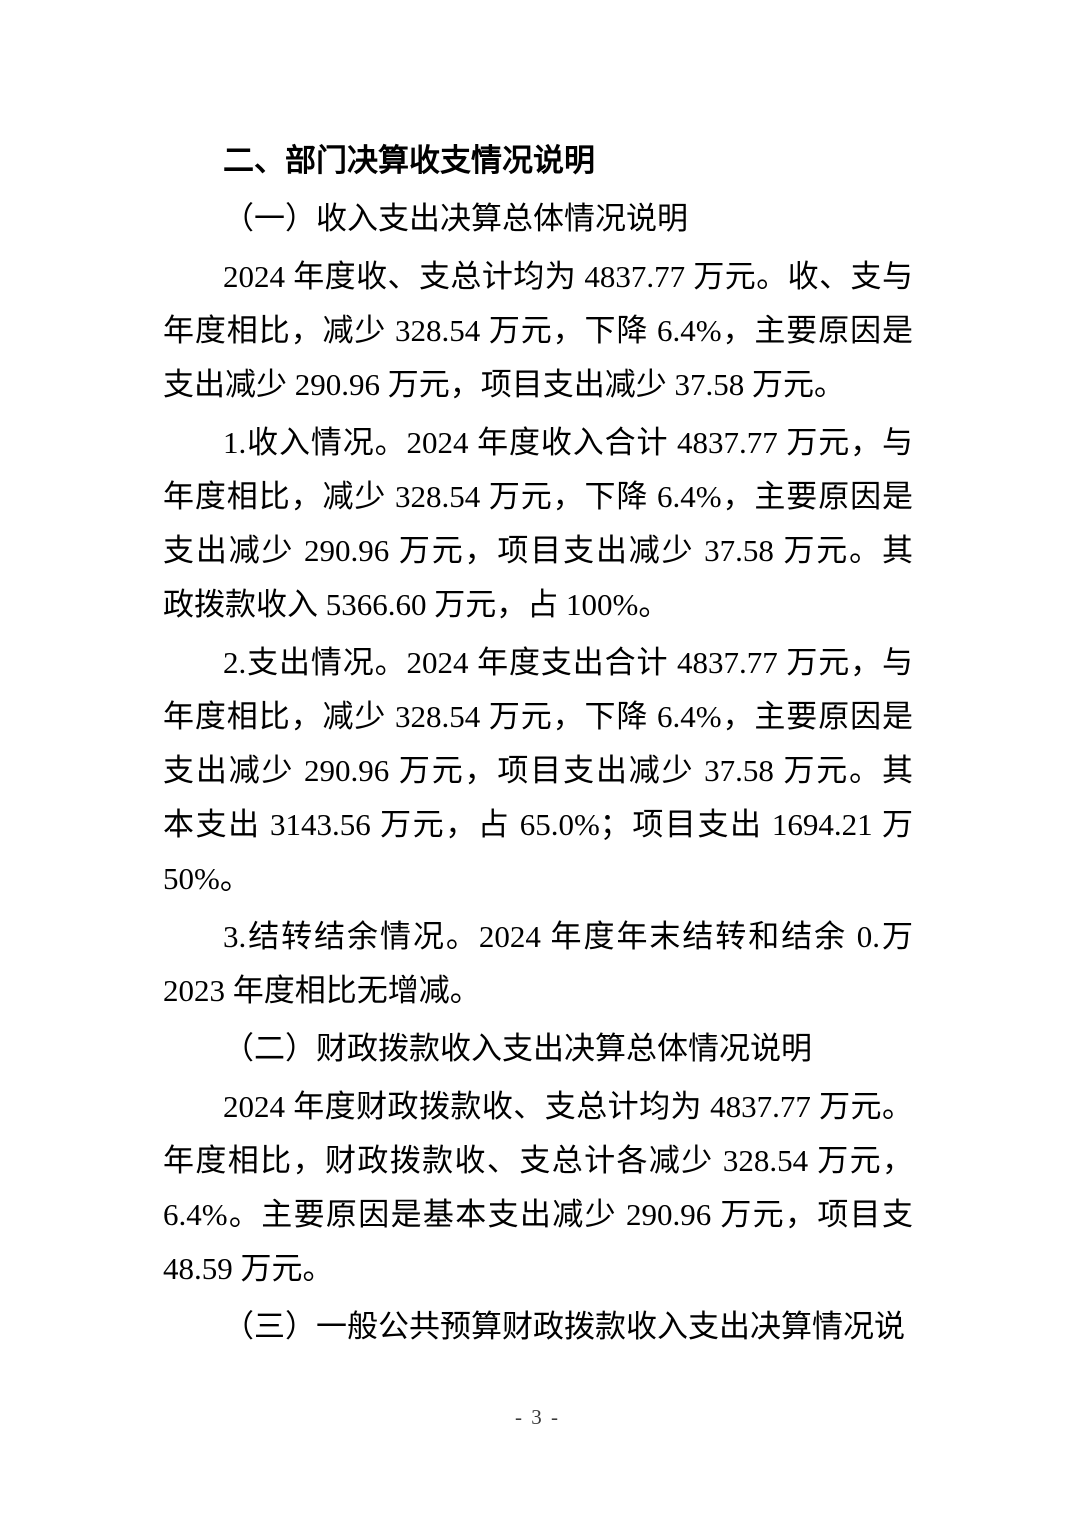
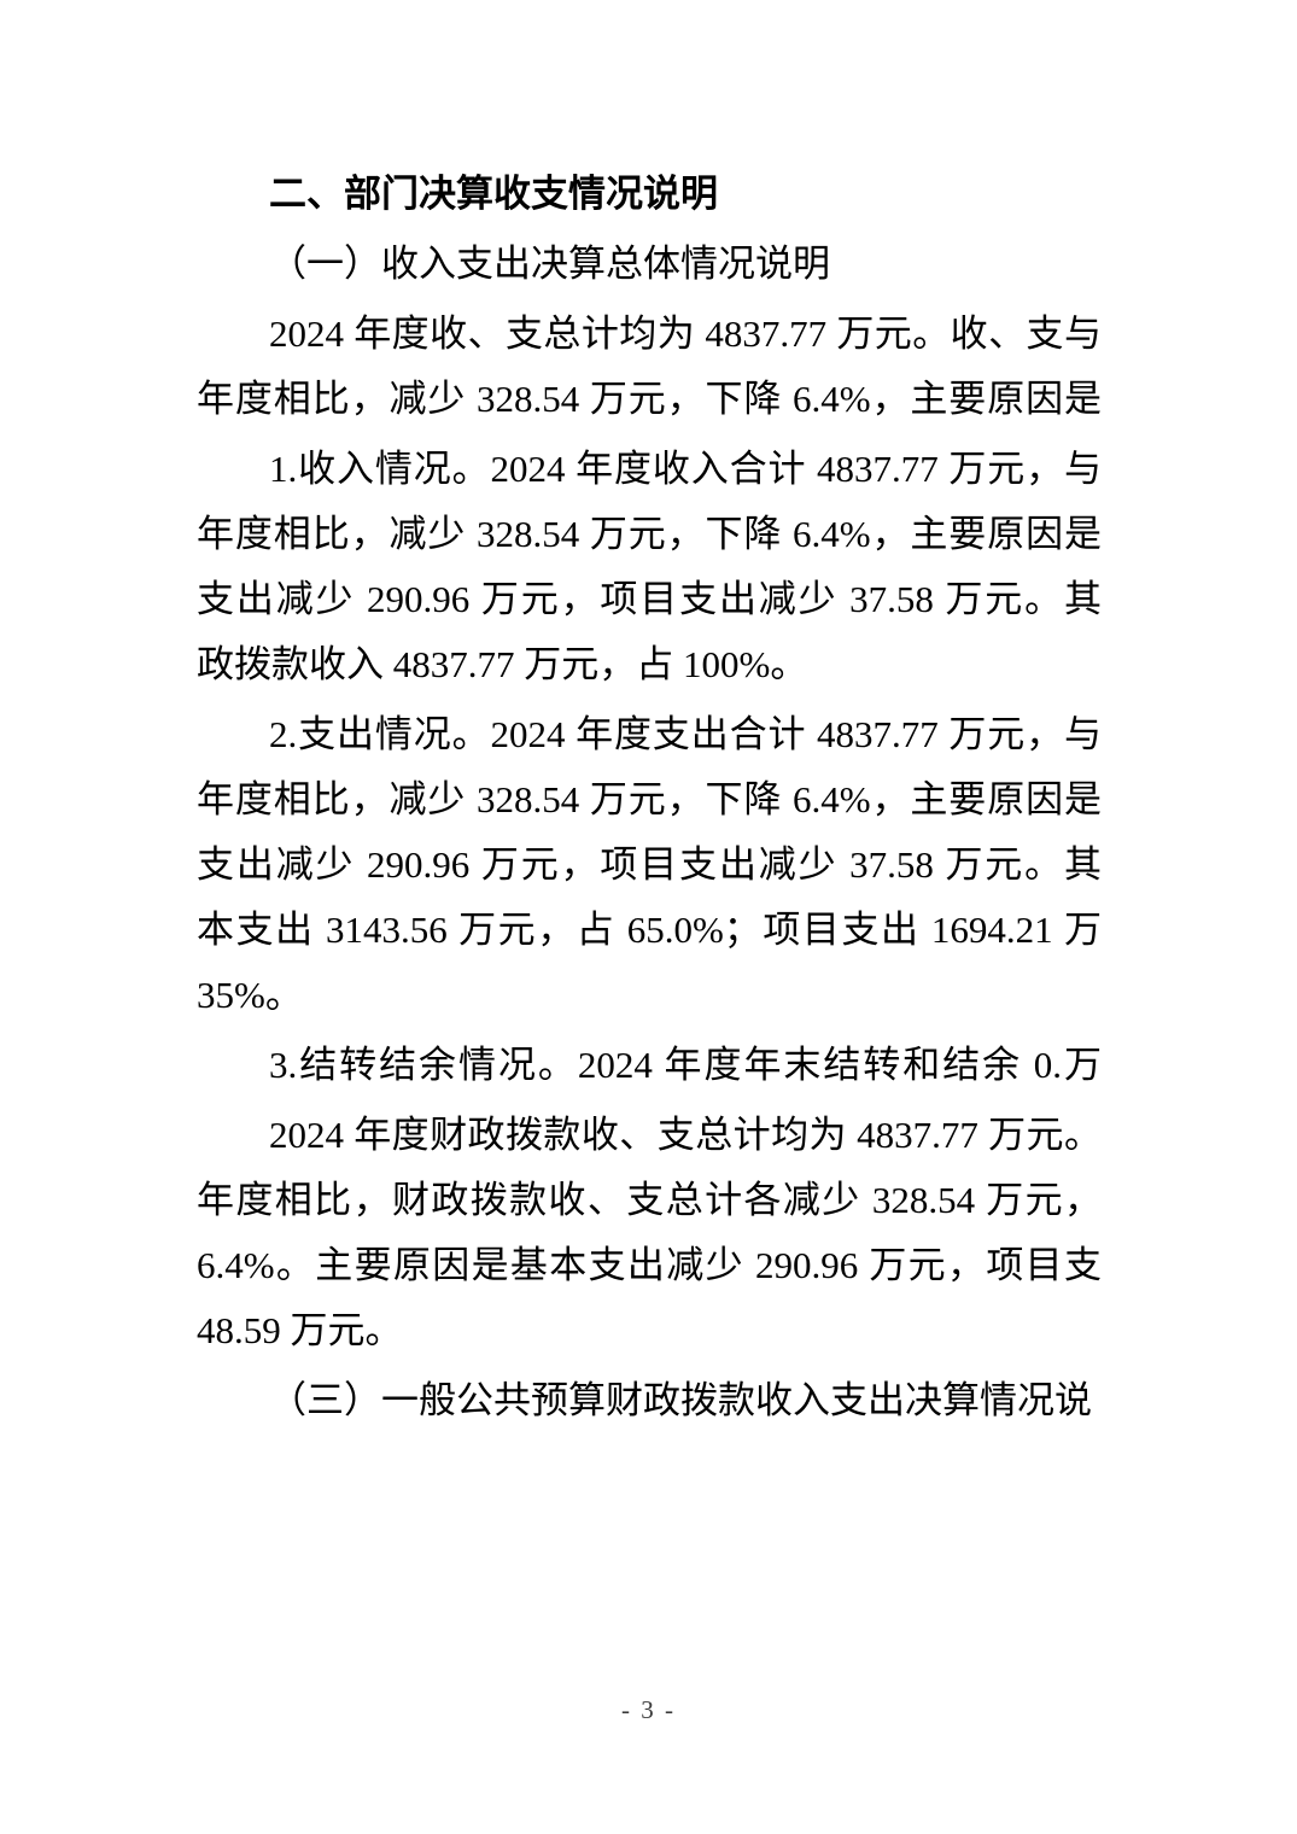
  二、部门决算收支情况说明
  （一）收入支出决算总体情况说明
  2024 年度收、支总计均为 4837.77 万元。收、支与
  年度相比，减少 328.54 万元，下降 6.4%，主要原因是
- 支出减少 290.96 万元，项目支出减少 37.58 万元。
  1.收入情况。2024 年度收入合计 4837.77 万元，与
  年度相比，减少 328.54 万元，下降 6.4%，主要原因是
  支出减少 290.96 万元，项目支出减少 37.58 万元。其
- 政拨款收入 5366.60 万元，占 100%。
+ 政拨款收入 4837.77 万元，占 100%。
  2.支出情况。2024 年度支出合计 4837.77 万元，与
  年度相比，减少 328.54 万元，下降 6.4%，主要原因是
  支出减少 290.96 万元，项目支出减少 37.58 万元。其
  本支出 3143.56 万元，占 65.0%；项目支出 1694.21 万
- 50%。
+ 35%。
  3.结转结余情况。2024 年度年末结转和结余 0.万
- 2023 年度相比无增减。
- （二）财政拨款收入支出决算总体情况说明
  2024 年度财政拨款收、支总计均为 4837.77 万元。
  年度相比，财政拨款收、支总计各减少 328.54 万元，
  6.4%。主要原因是基本支出减少 290.96 万元，项目支
  48.59 万元。
  （三）一般公共预算财政拨款收入支出决算情况说
  - 3 -
